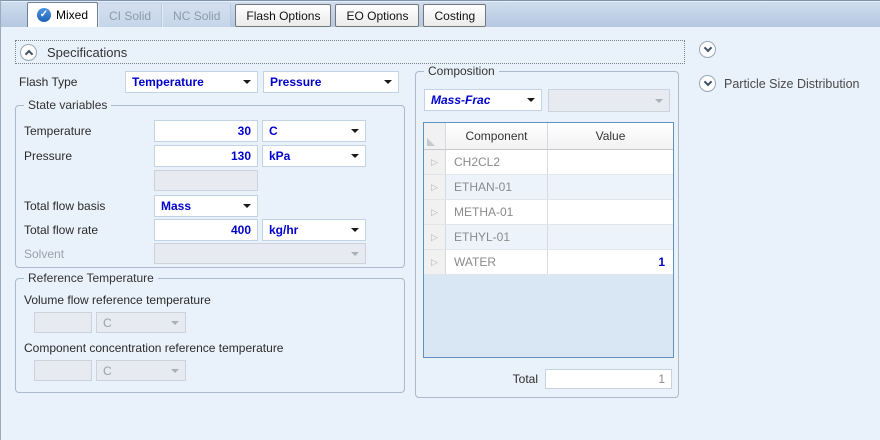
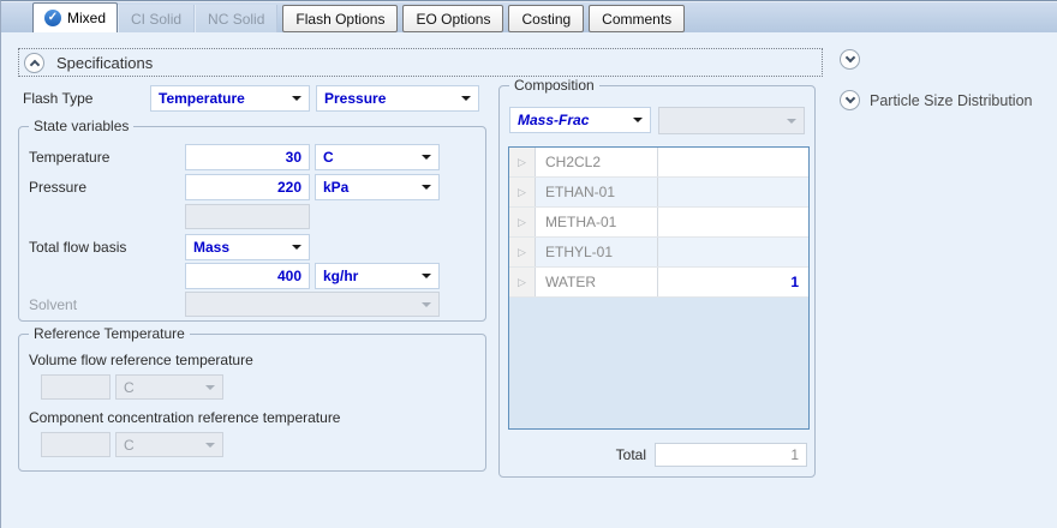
  Mixed
  CI Solid
  NC Solid
  Flash Options
  EO Options
  Costing
+ Comments
  Specifications
  Particle Size Distribution
  Flash Type
  Temperature
  Pressure
  State variables
  Temperature
  30
  C
  Pressure
- 130
+ 220
  kPa
  Total flow basis
  Mass
- Total flow rate
  400
  kg/hr
  Solvent
  Reference Temperature
  Volume flow reference temperature
  C
  Component concentration reference temperature
  C
  Composition
  Mass-Frac
- Component
- Value
  ▷
  CH2CL2
  ▷
  ETHAN-01
  ▷
  METHA-01
  ▷
  ETHYL-01
  ▷
  WATER
  1
  Total
  1
